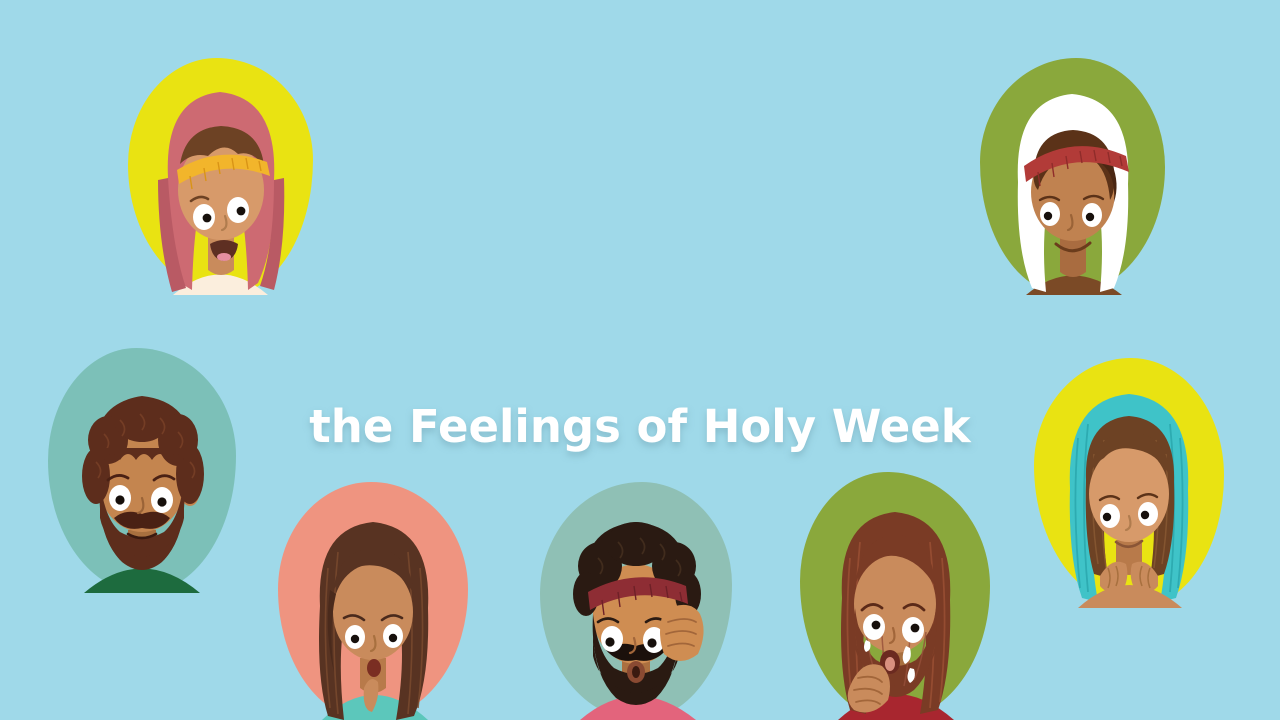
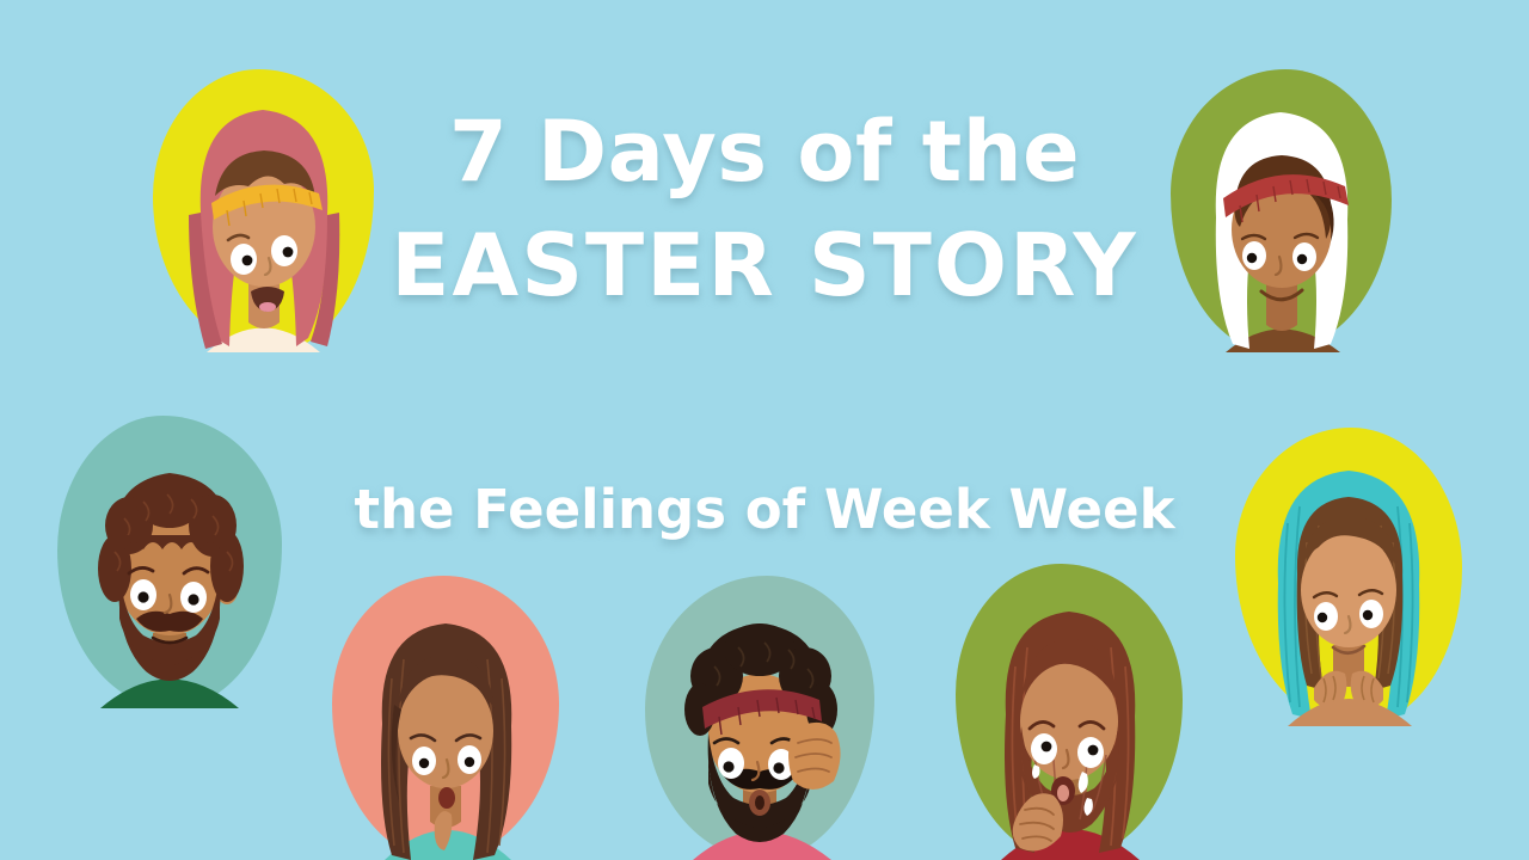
+ 7 Days of the
+ EASTER STORY
- the Feelings of Holy Week
+ the Feelings of Week Week
